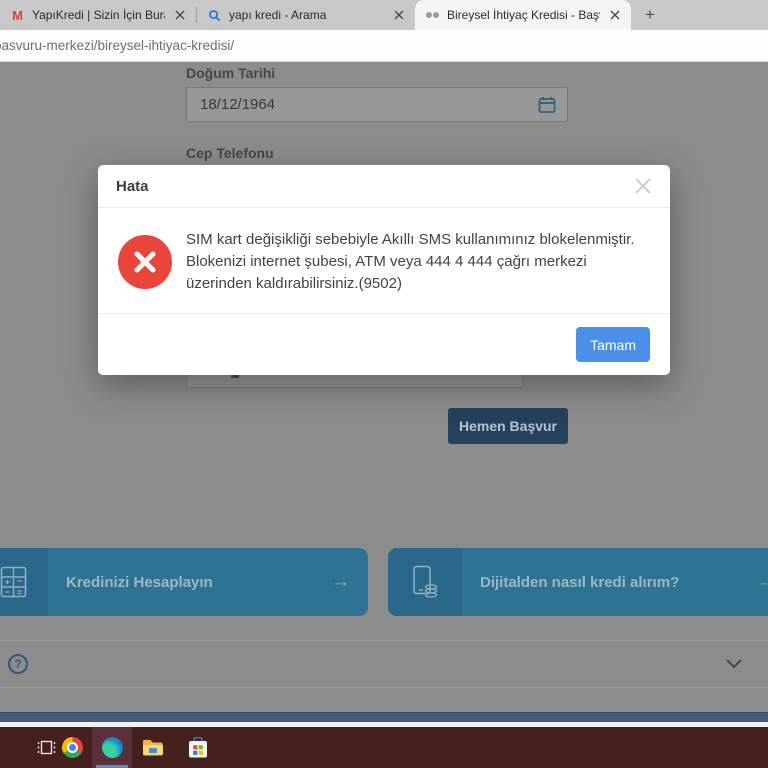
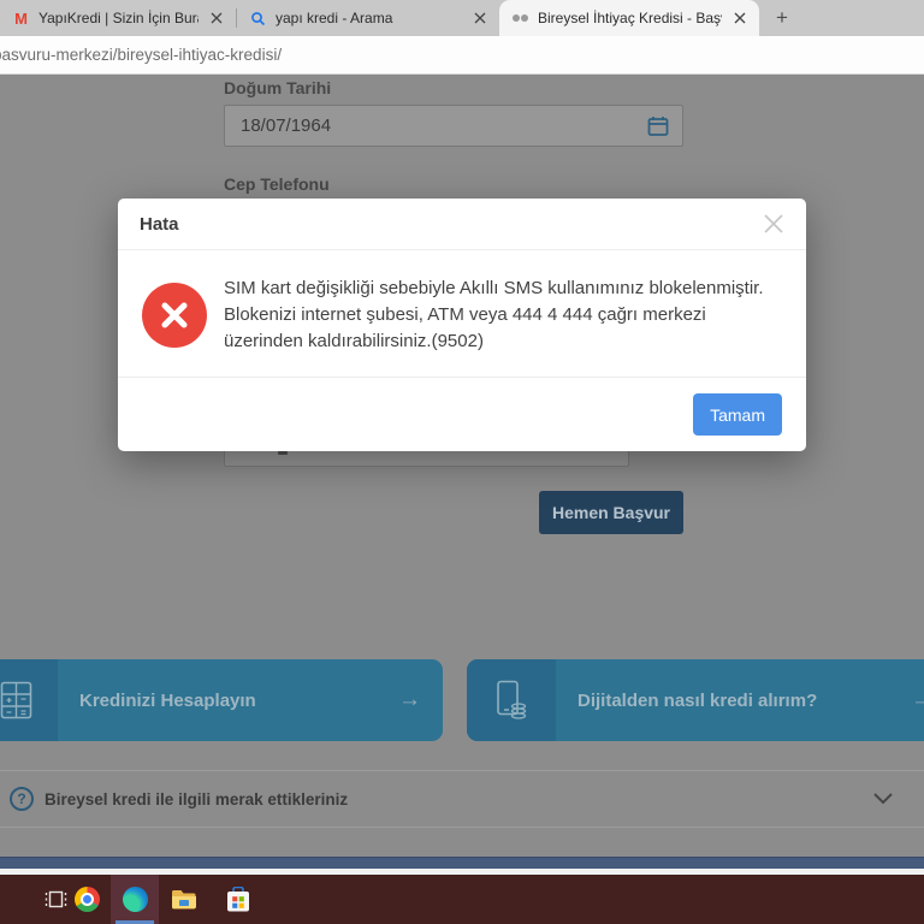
  M
  YapıKredi | Sizin İçin Bur
  yapı kredi - Arama
  Bireysel İhtiyaç Kredisi - Baş
  +
  asvuru-merkezi/bireysel-ihtiyac-kredisi/
  Doğum Tarihi
- 18/12/1964
+ 18/07/1964
  Cep Telefonu
  Hemen Başvur
  Kredinizi Hesaplayın
  →
  Dijitalden nasıl kredi alırım?
  →
  ?
+ Bireysel kredi ile ilgili merak ettikleriniz
  Hata
  SIM kart değişikliği sebebiyle Akıllı SMS kullanımınız blokelenmiştir. Blokenizi internet şubesi, ATM veya 444 4 444 çağrı merkezi üzerinden kaldırabilirsiniz.(9502)
  Tamam
